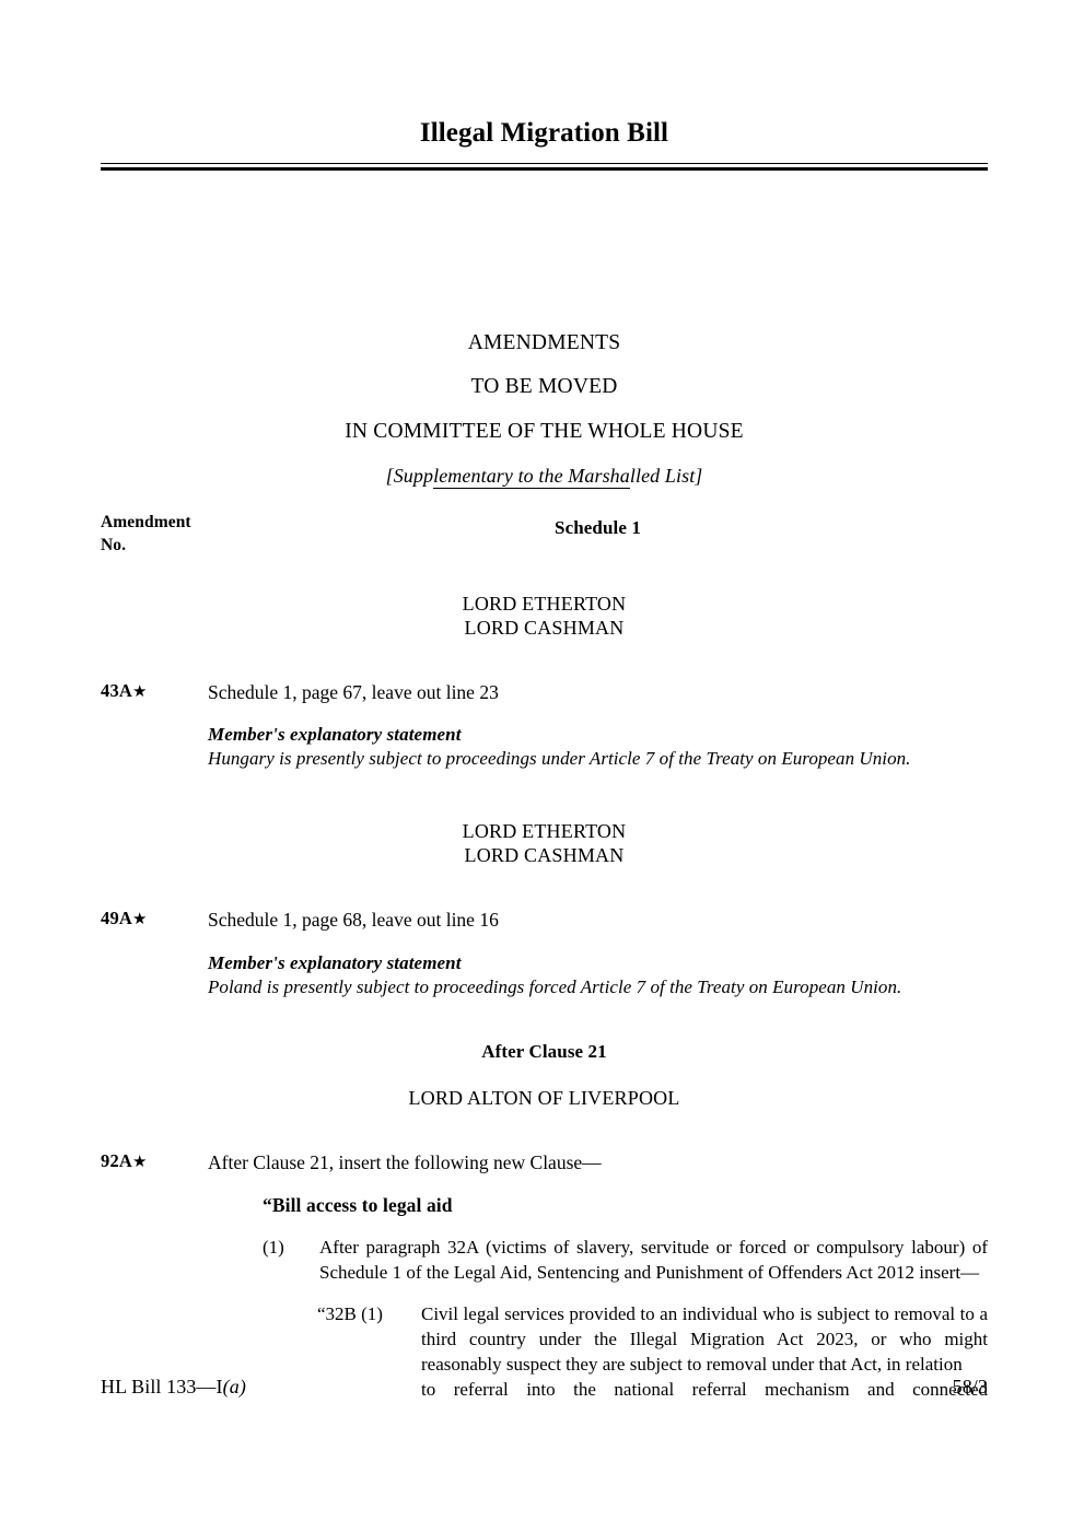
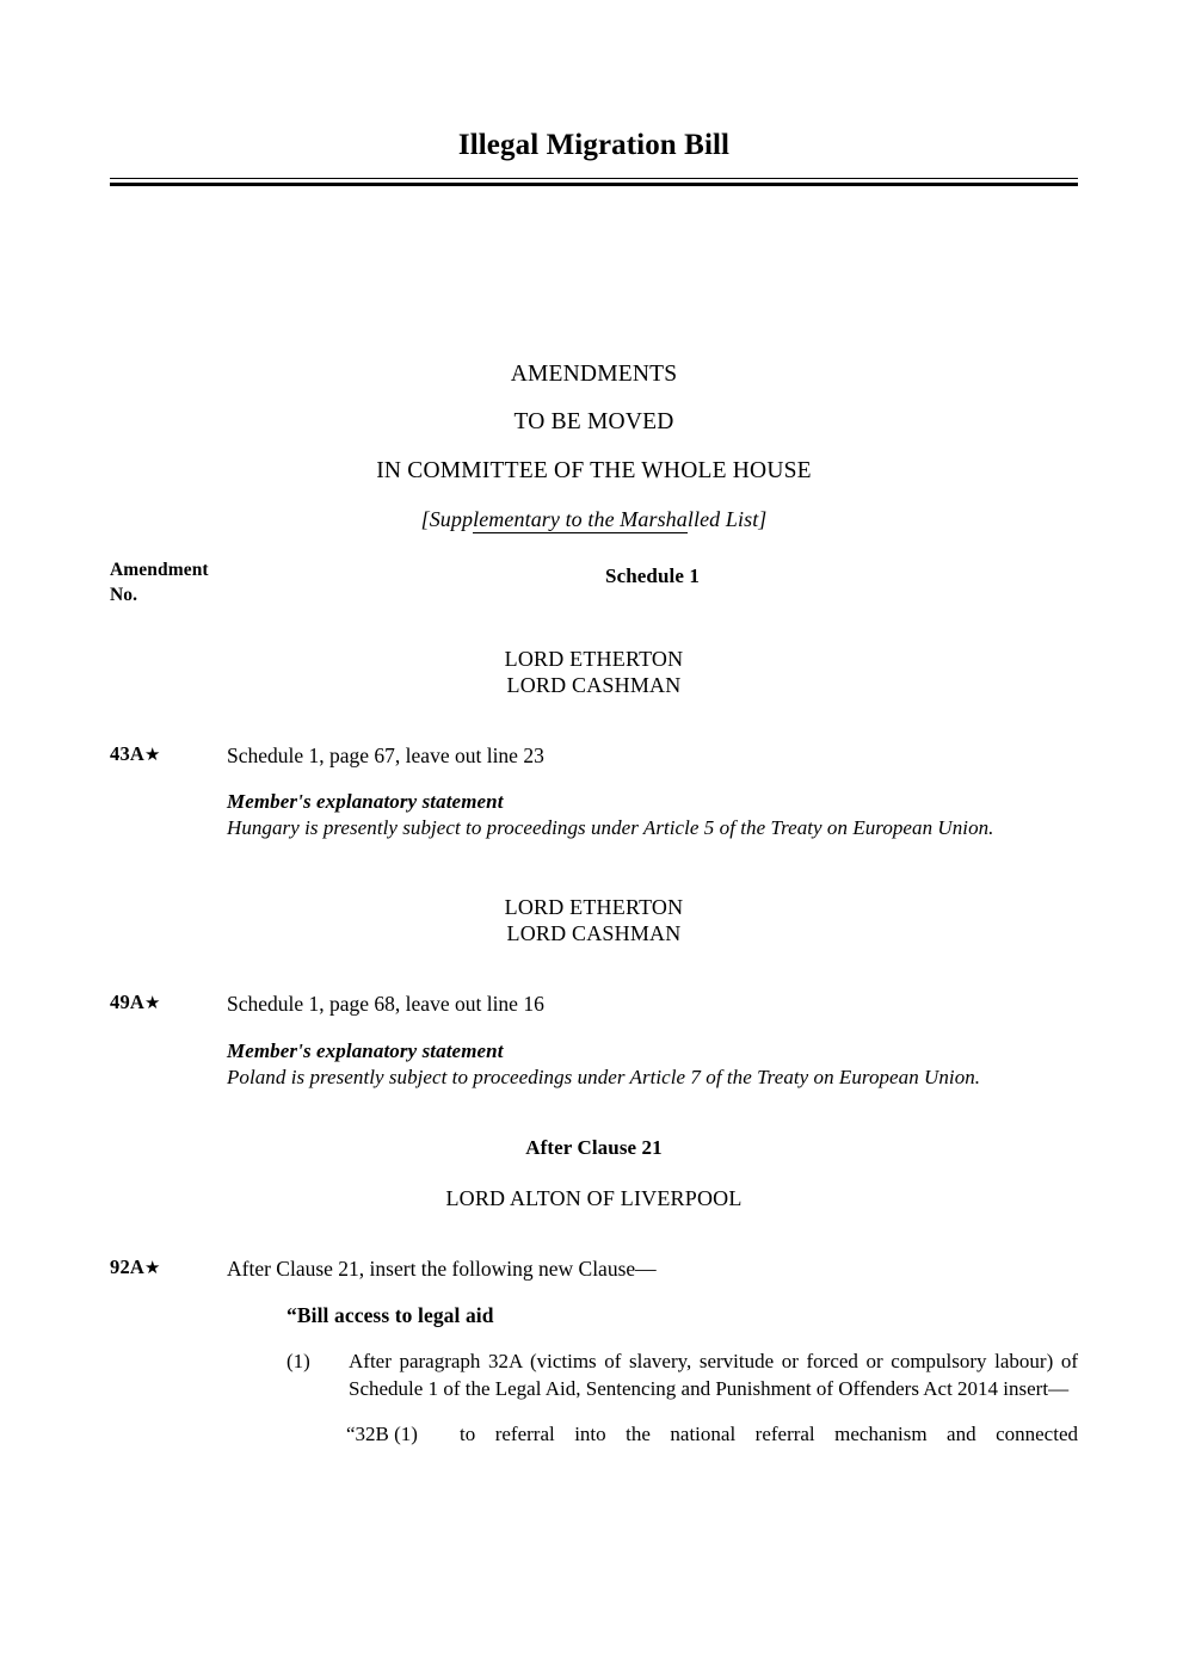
  Illegal Migration Bill
  AMENDMENTS
  TO BE MOVED
  IN COMMITTEE OF THE WHOLE HOUSE
  [Supplementary to the Marshalled List]
  Amendment
  No.
  Schedule 1
  LORD ETHERTON
  LORD CASHMAN
  43A★
  Schedule 1, page 67, leave out line 23
  Member's explanatory statement
- Hungary is presently subject to proceedings under Article 7 of the Treaty on European Union.
+ Hungary is presently subject to proceedings under Article 5 of the Treaty on European Union.
  LORD ETHERTON
  LORD CASHMAN
  49A★
  Schedule 1, page 68, leave out line 16
  Member's explanatory statement
- Poland is presently subject to proceedings forced Article 7 of the Treaty on European Union.
+ Poland is presently subject to proceedings under Article 7 of the Treaty on European Union.
  After Clause 21
  LORD ALTON OF LIVERPOOL
  92A★
  After Clause 21, insert the following new Clause—
  “Bill access to legal aid
  (1)
- After paragraph 32A (victims of slavery, servitude or forced or compulsory labour) of Schedule 1 of the Legal Aid, Sentencing and Punishment of Offenders Act 2012 insert—
+ After paragraph 32A (victims of slavery, servitude or forced or compulsory labour) of Schedule 1 of the Legal Aid, Sentencing and Punishment of Offenders Act 2014 insert—
  “32B (1)
- Civil legal services provided to an individual who is subject to removal to a third country under the Illegal Migration Act 2023, or who might reasonably suspect they are subject to removal under that Act, in relation
  to referral into the national referral mechanism and connected
- HL Bill 133—I(a)
- 58/3
